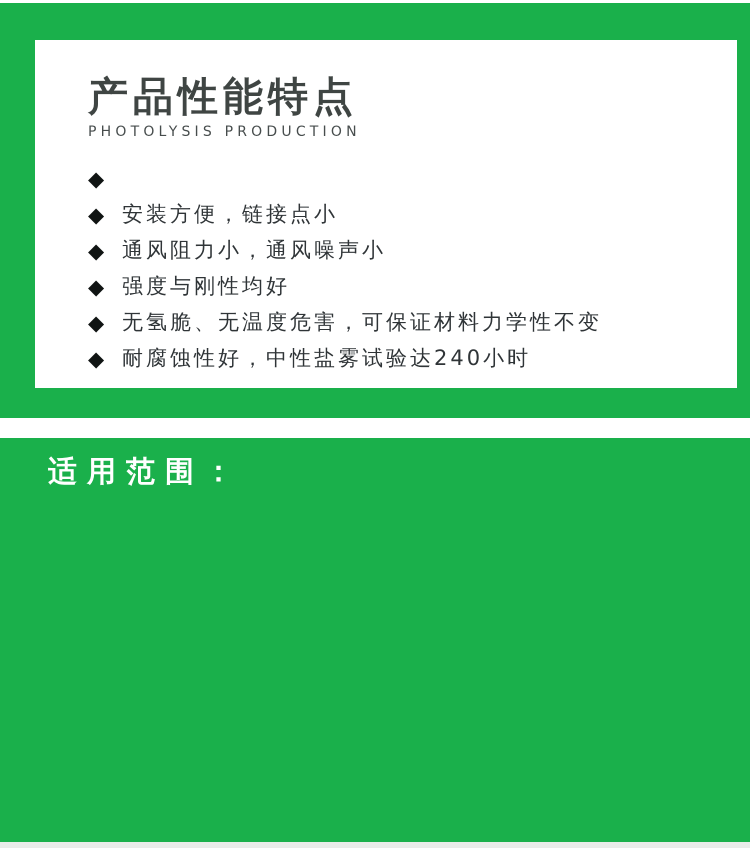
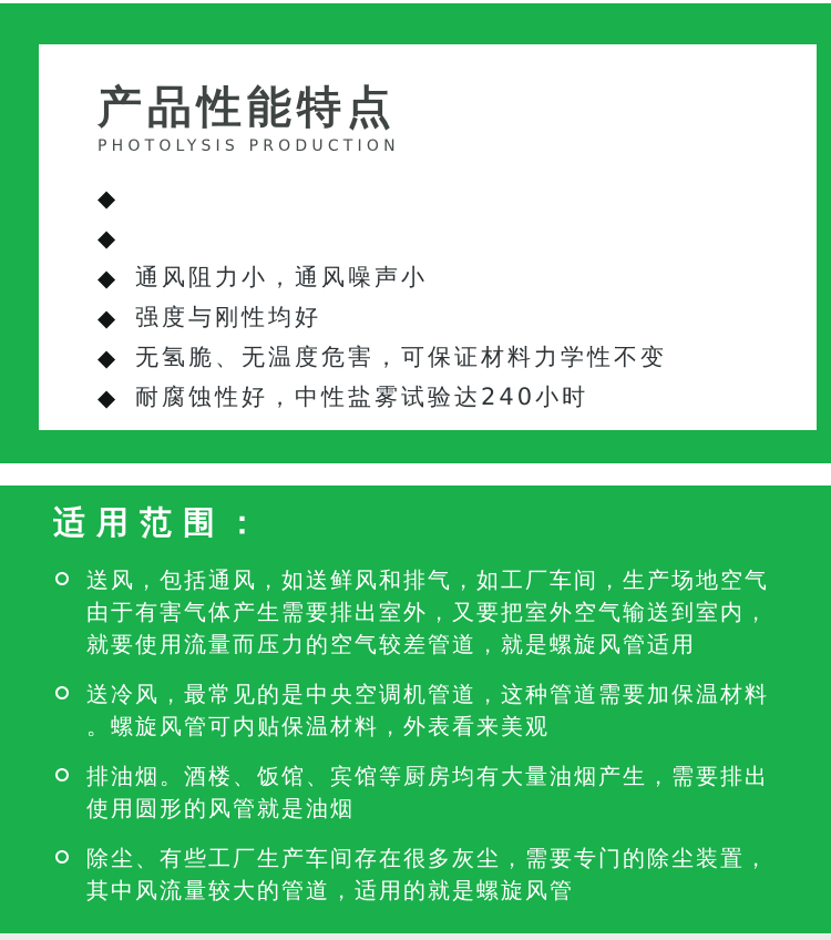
  产品性能特点
  PHOTOLYSIS PRODUCTION
  ◆
  ◆
- 安装方便，链接点小
  ◆
  通风阻力小，通风噪声小
  ◆
  强度与刚性均好
  ◆
  无氢脆、无温度危害，可保证材料力学性不变
  ◆
  耐腐蚀性好，中性盐雾试验达240小时
  适用范围：
+ 送风，包括通风，如送鲜风和排气，如工厂车间，生产场地空气由于有害气体产生需要排出室外，又要把室外空气输送到室内，就要使用流量而压力的空气较差管道，就是螺旋风管适用
+ 送冷风，最常见的是中央空调机管道，这种管道需要加保温材料。螺旋风管可内贴保温材料，外表看来美观
+ 排油烟。酒楼、饭馆、宾馆等厨房均有大量油烟产生，需要排出使用圆形的风管就是油烟
+ 除尘、有些工厂生产车间存在很多灰尘，需要专门的除尘装置，其中风流量较大的管道，适用的就是螺旋风管
